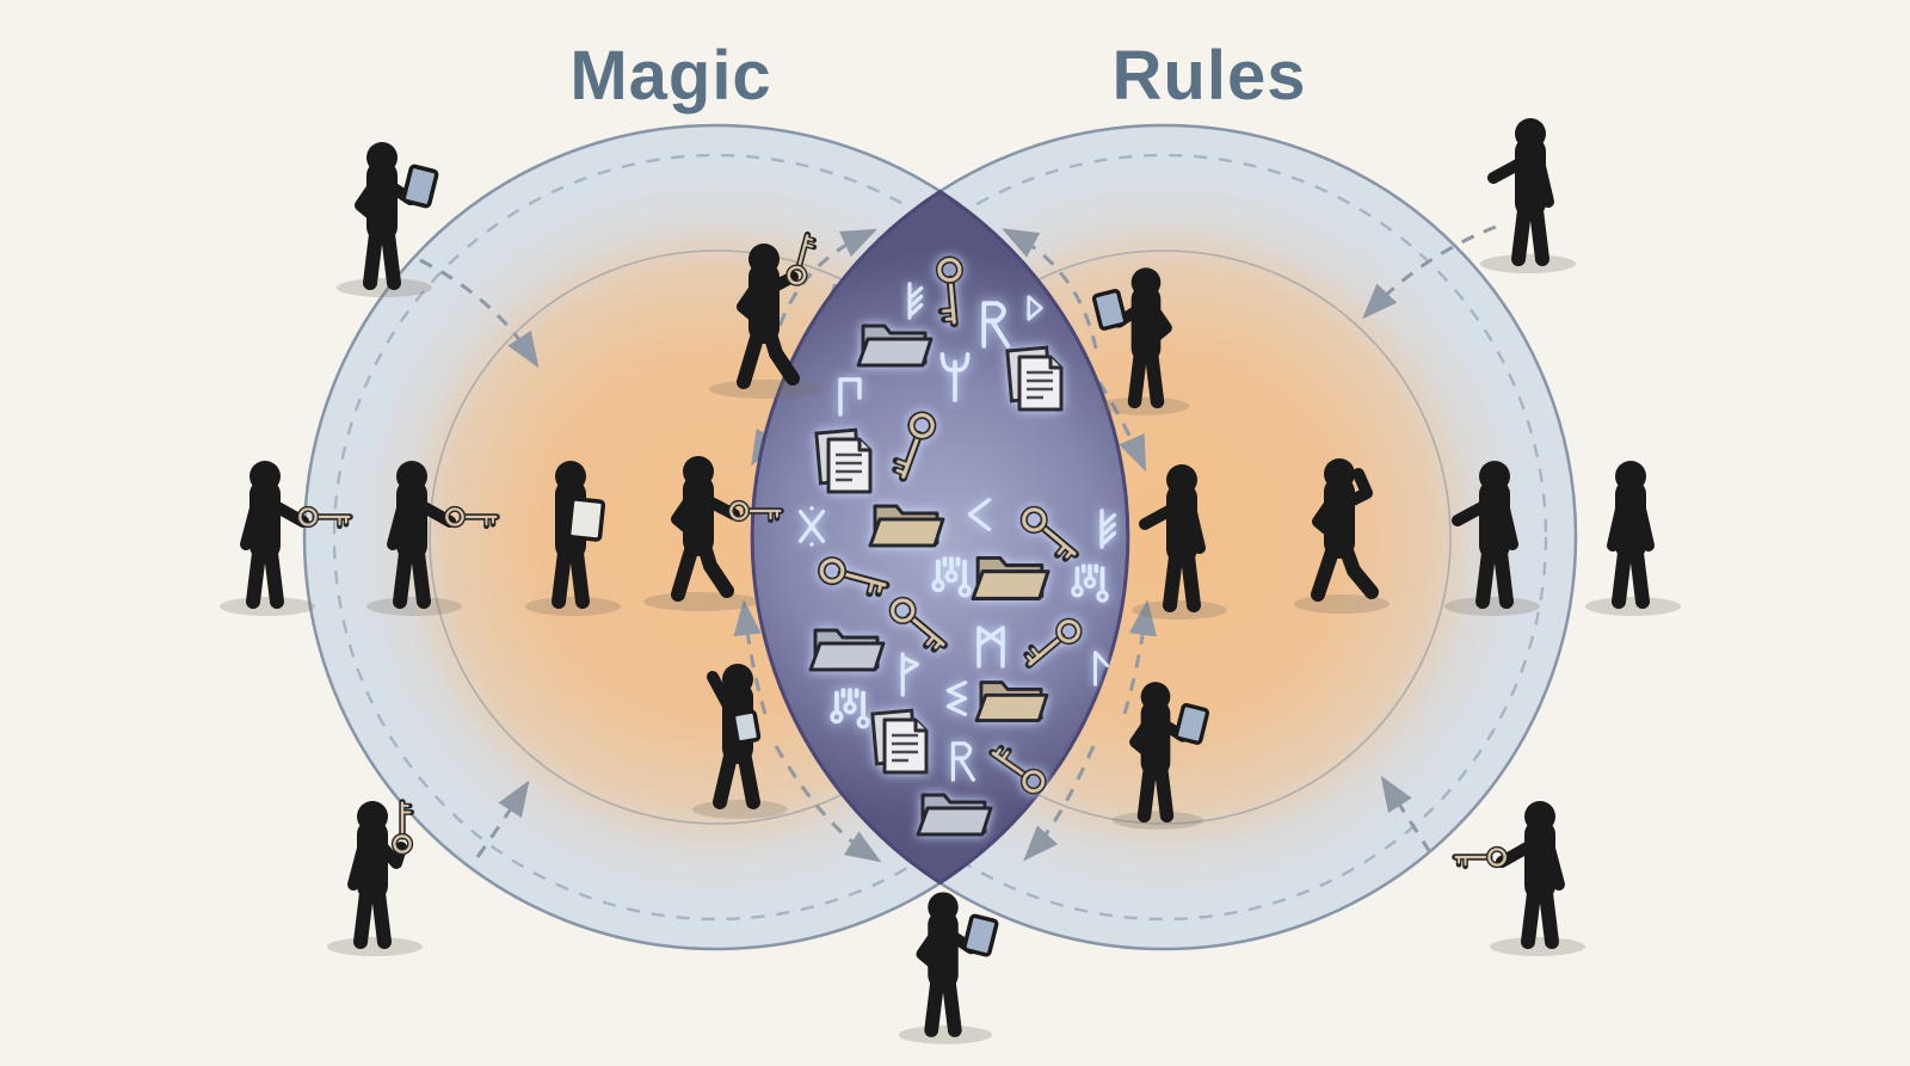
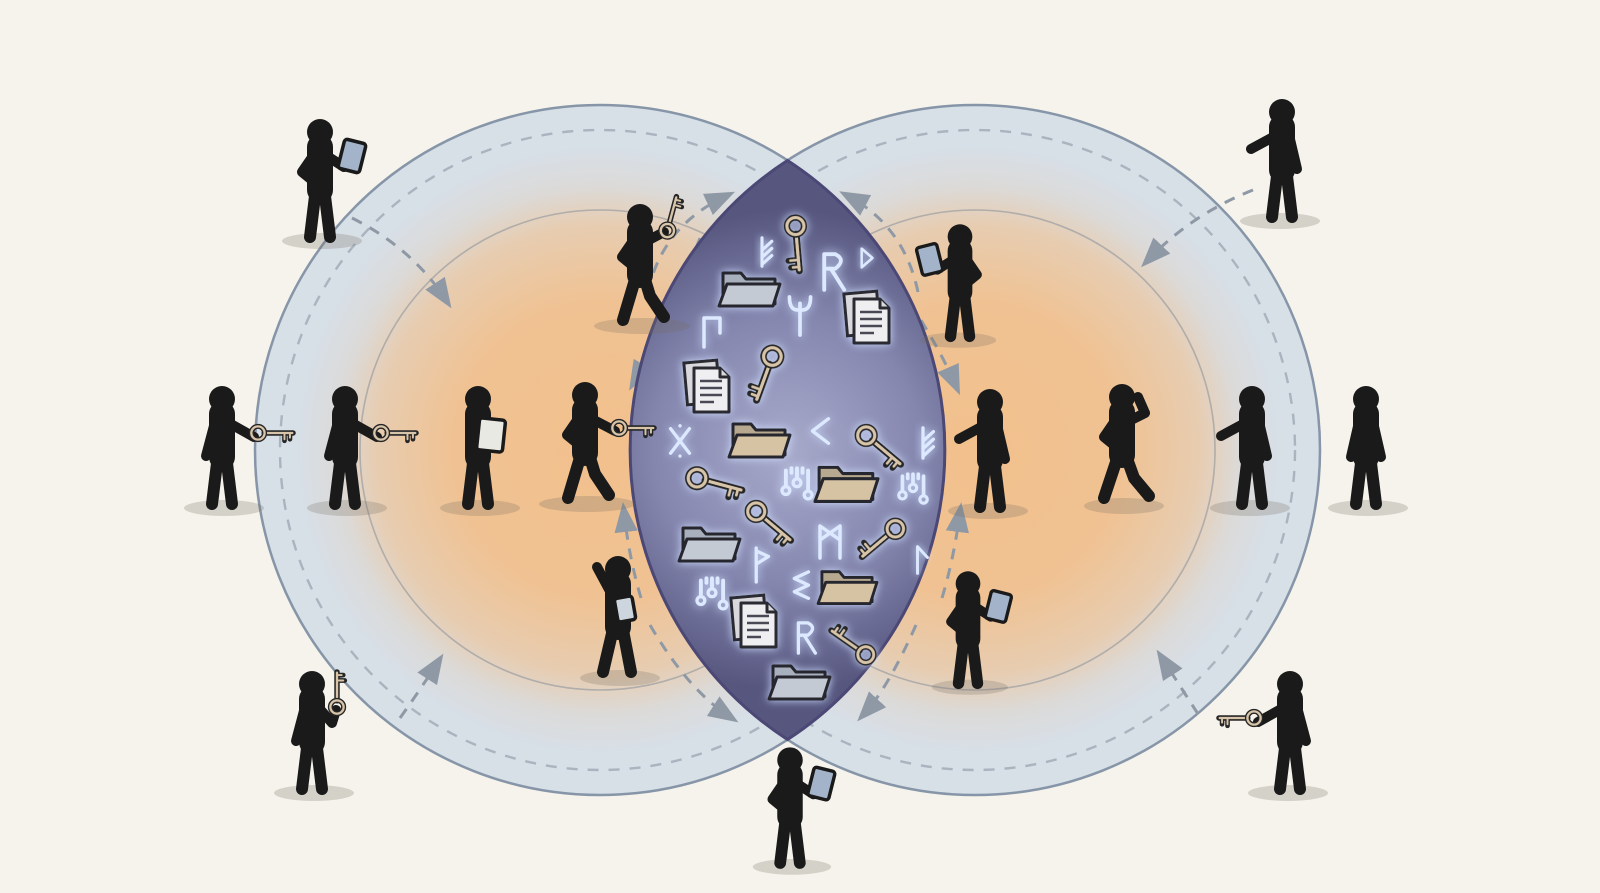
- Magic
- Rules
